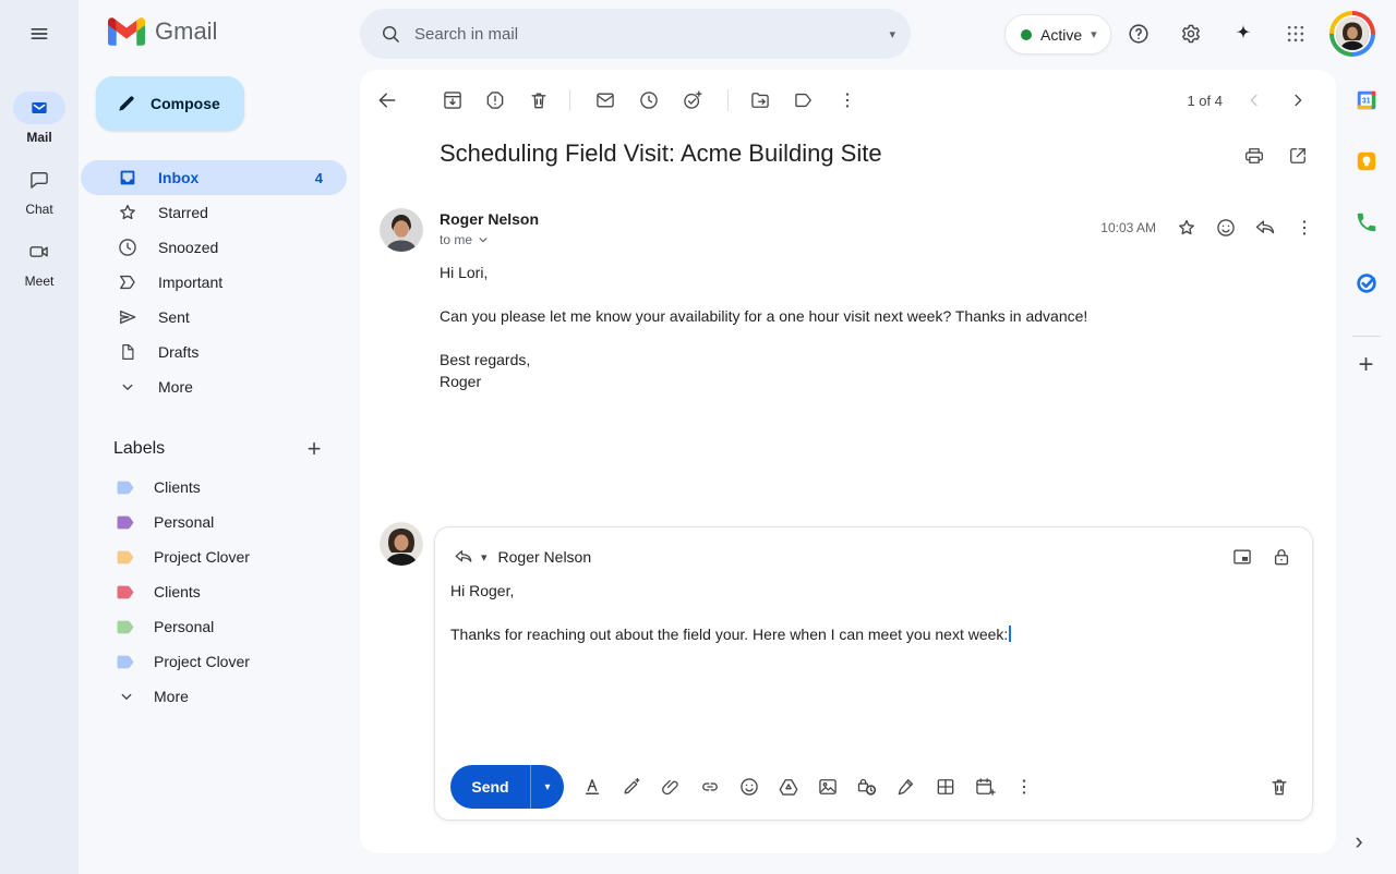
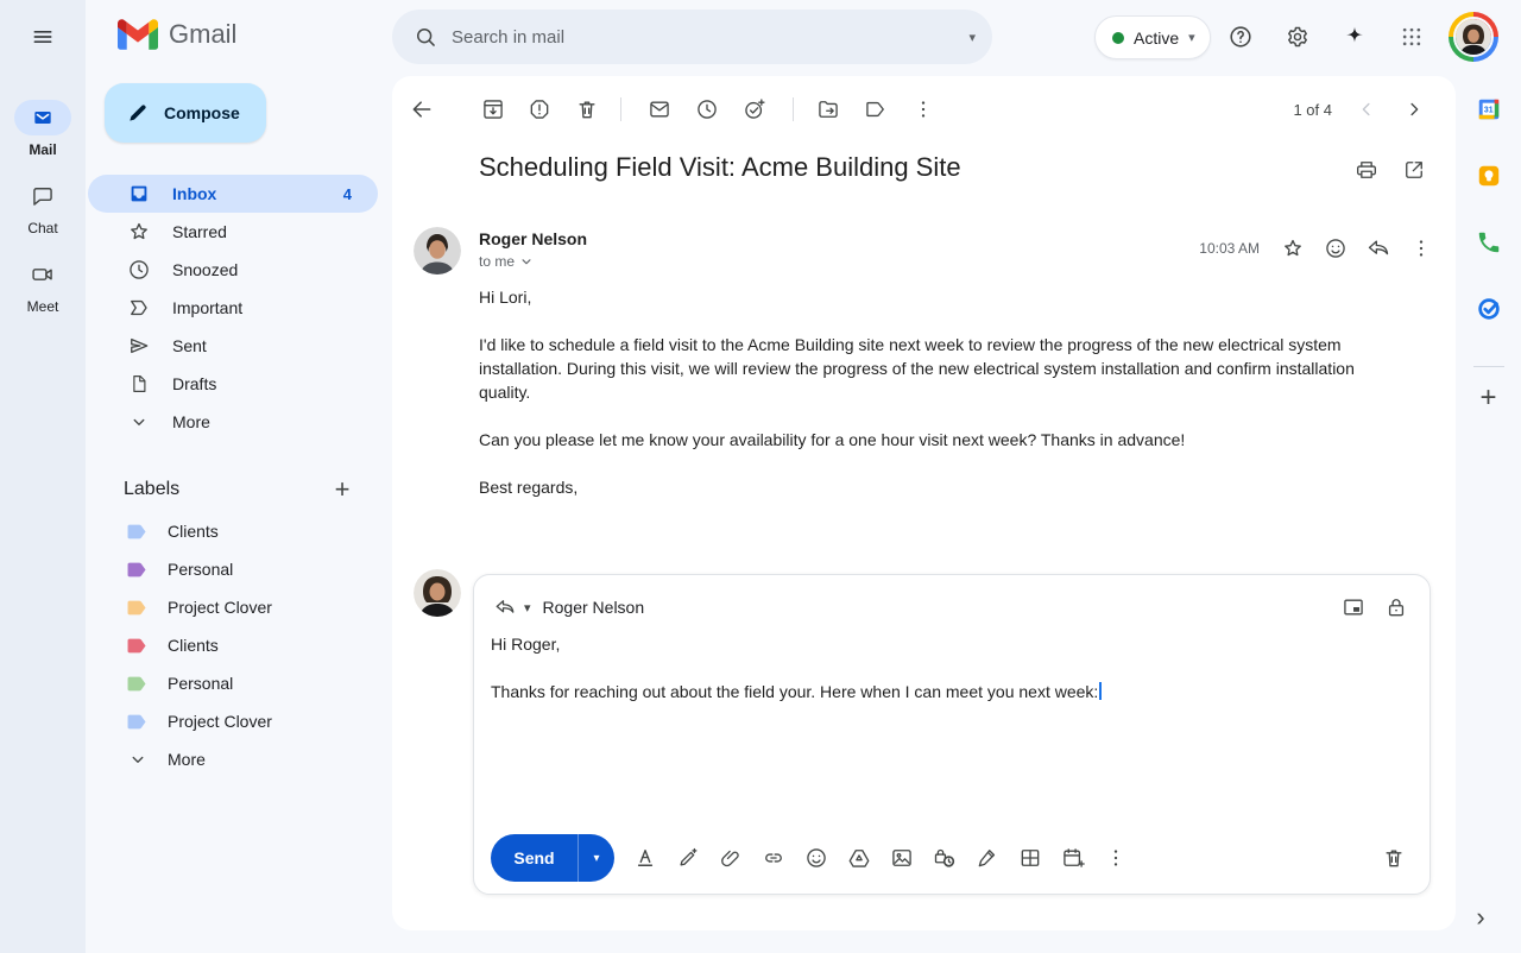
  Mail
  Chat
  Meet
  Gmail
  Search in mail
  ▾
  Active
  ▾
  Compose
  Inbox
  4
  Starred
  Snoozed
  Important
  Sent
  Drafts
  More
  Labels
  +
  Clients
  Personal
  Project Clover
  Clients
  Personal
  Project Clover
  More
  1 of 4
  Scheduling Field Visit: Acme Building Site
  Roger Nelson
  to me
  10:03 AM
  Hi Lori,
+ I'd like to schedule a field visit to the Acme Building site next week to review the progress of the new electrical system installation. During this visit, we will review the progress of the new electrical system installation and confirm installation quality.
  Can you please let me know your availability for a one hour visit next week? Thanks in advance!
  Best regards,
- Roger
  ▾
  Roger Nelson
  Hi Roger,
  Thanks for reaching out about the field your. Here when I can meet you next week:
  Send
  ▾
  +
  ›
